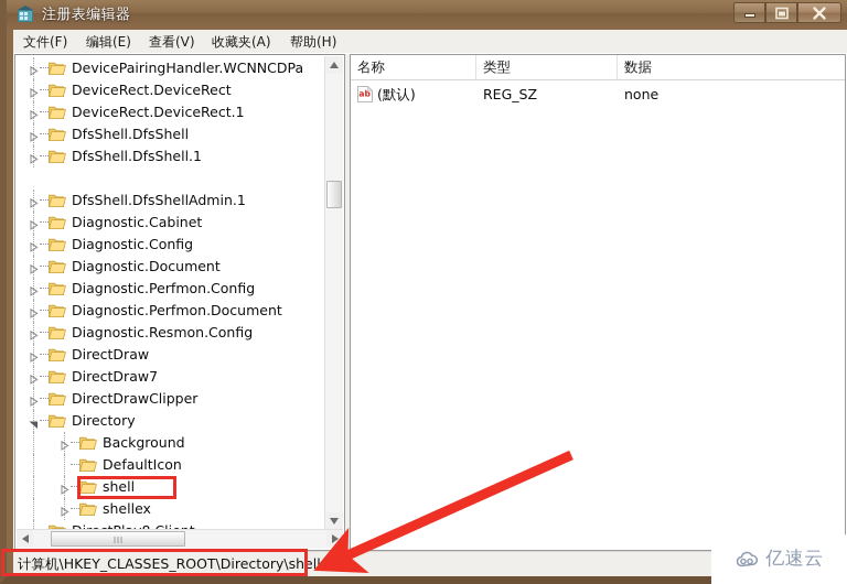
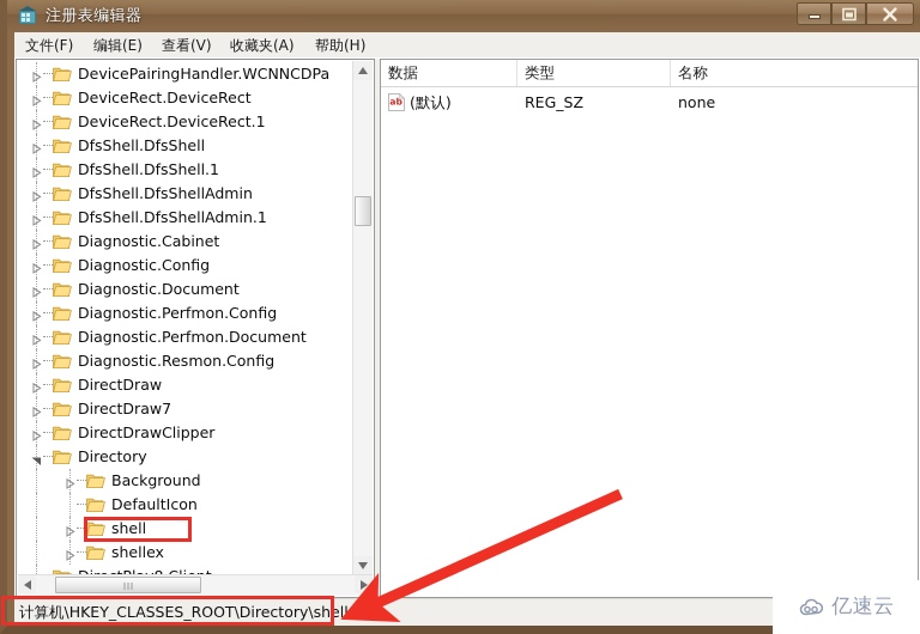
  注册表编辑器
  文件(F)
  编辑(E)
  查看(V)
  收藏夹(A)
  帮助(H)
  DevicePairingHandler.WCNNCDPa
  DeviceRect.DeviceRect
  DeviceRect.DeviceRect.1
  DfsShell.DfsShell
  DfsShell.DfsShell.1
+ DfsShell.DfsShellAdmin
  DfsShell.DfsShellAdmin.1
  Diagnostic.Cabinet
  Diagnostic.Config
  Diagnostic.Document
  Diagnostic.Perfmon.Config
  Diagnostic.Perfmon.Document
  Diagnostic.Resmon.Config
  DirectDraw
  DirectDraw7
  DirectDrawClipper
  Directory
  Background
  DefaultIcon
  shell
  shellex
- 名称
+ 数据
  类型
- 数据
+ 名称
  ab
  (默认)
  REG_SZ
  none
  计算机\HKEY_CLASSES_ROOT\Directory\shell
  亿速云
